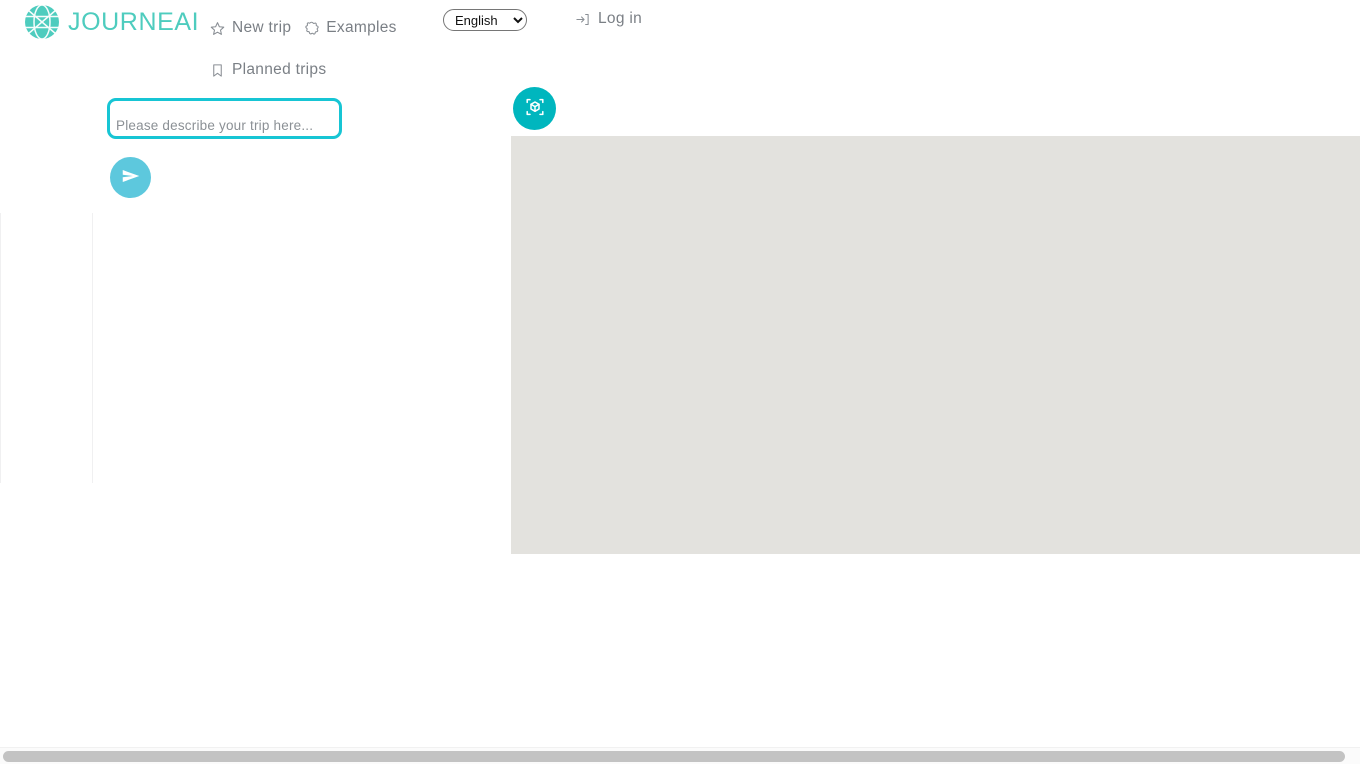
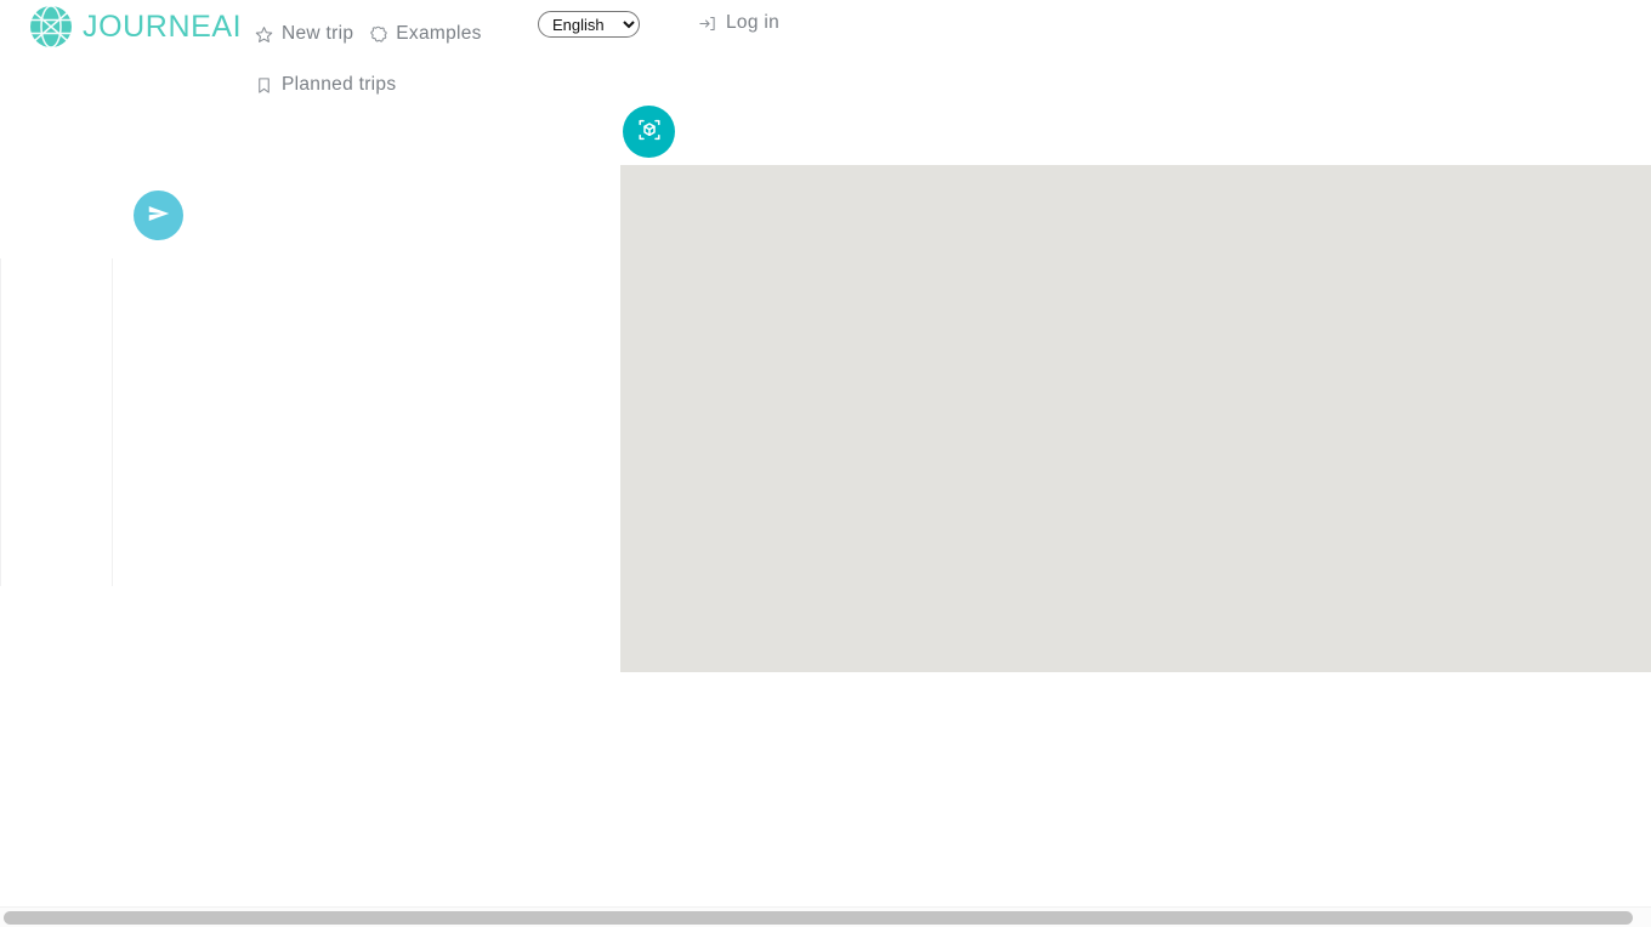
  JOURNEAI
  New trip
  Examples
  Planned trips
  English
  Log in
- Please describe your trip here...
